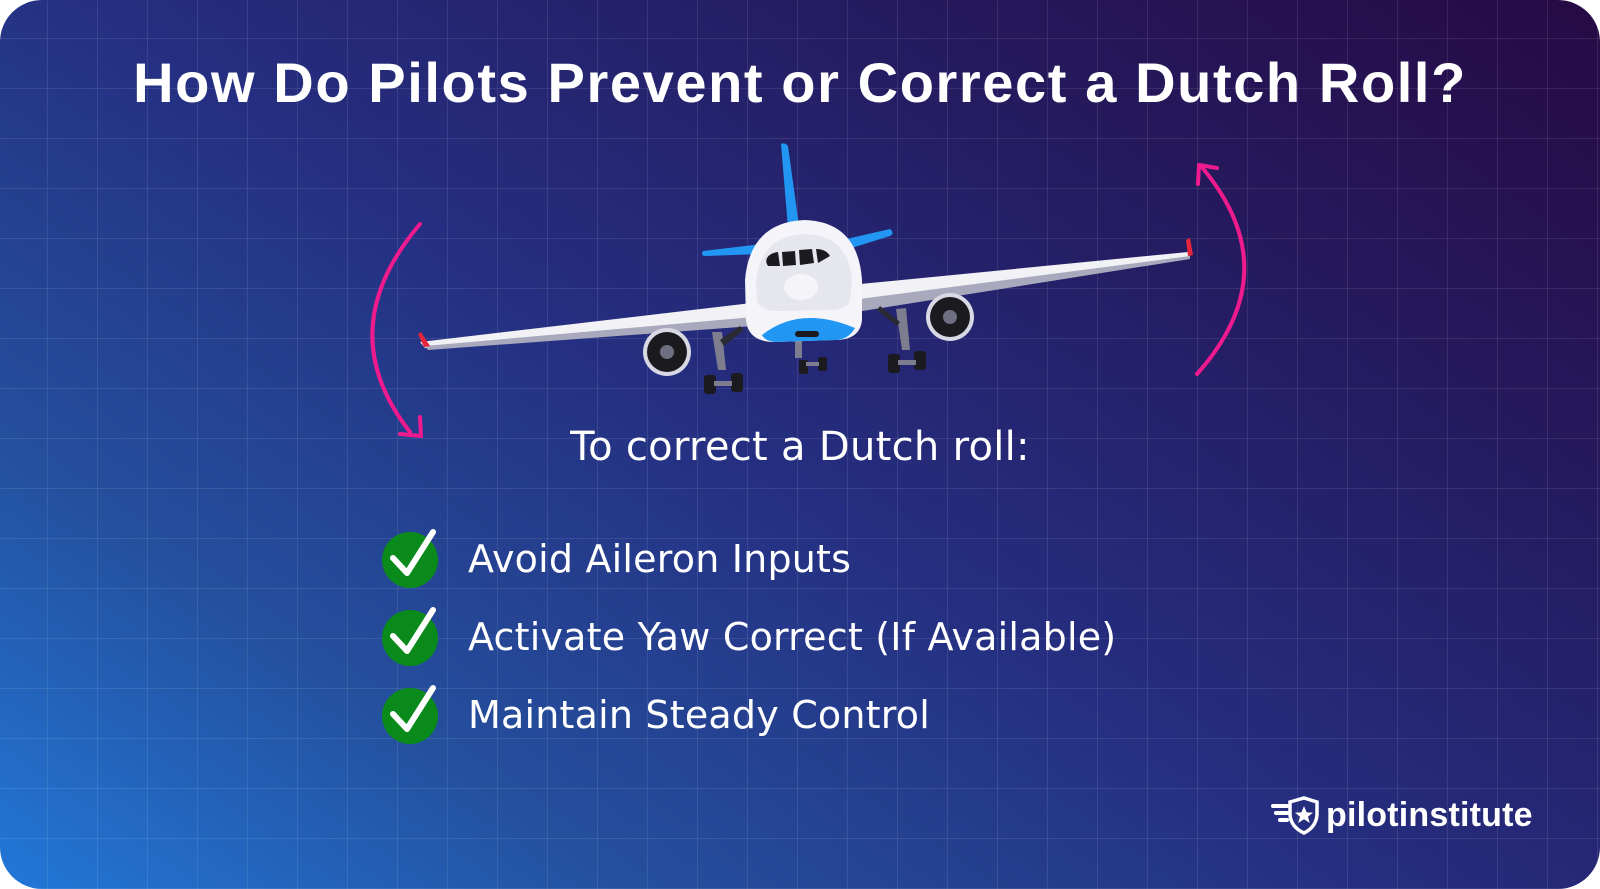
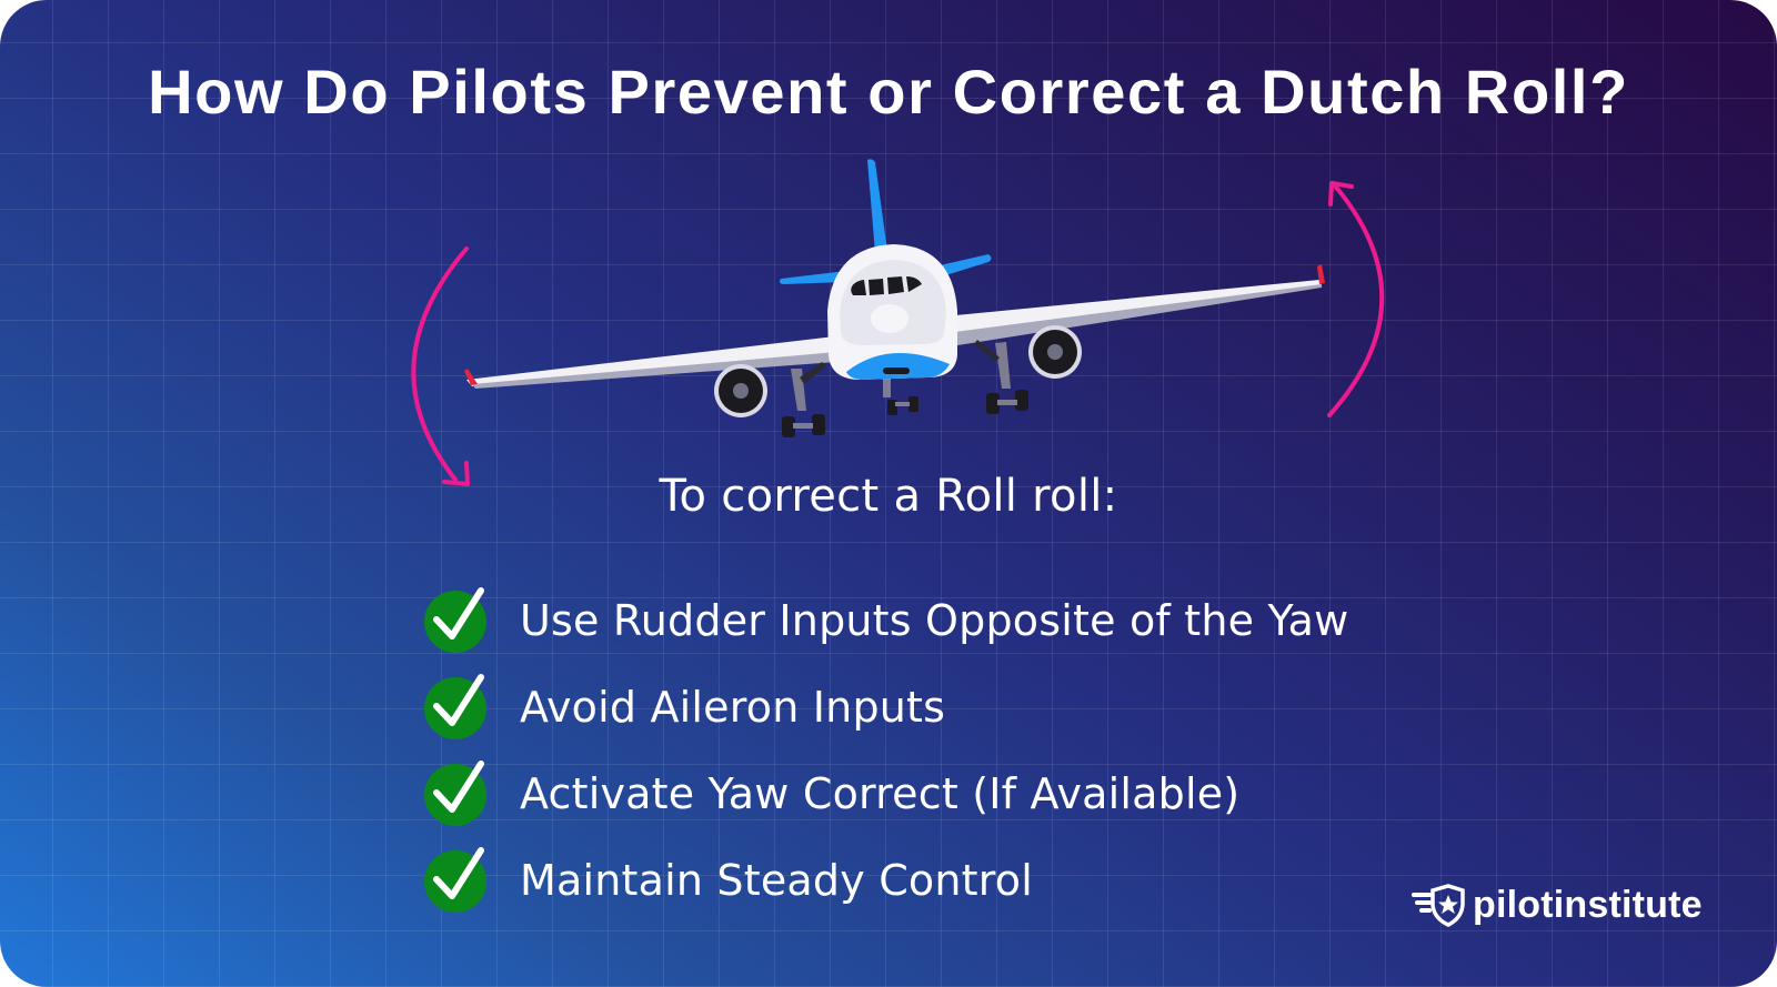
  How Do Pilots Prevent or Correct a Dutch Roll?
- To correct a Dutch roll:
+ To correct a Roll roll:
+ Use Rudder Inputs Opposite of the Yaw
  Avoid Aileron Inputs
  Activate Yaw Correct (If Available)
  Maintain Steady Control
  pilotinstitute
